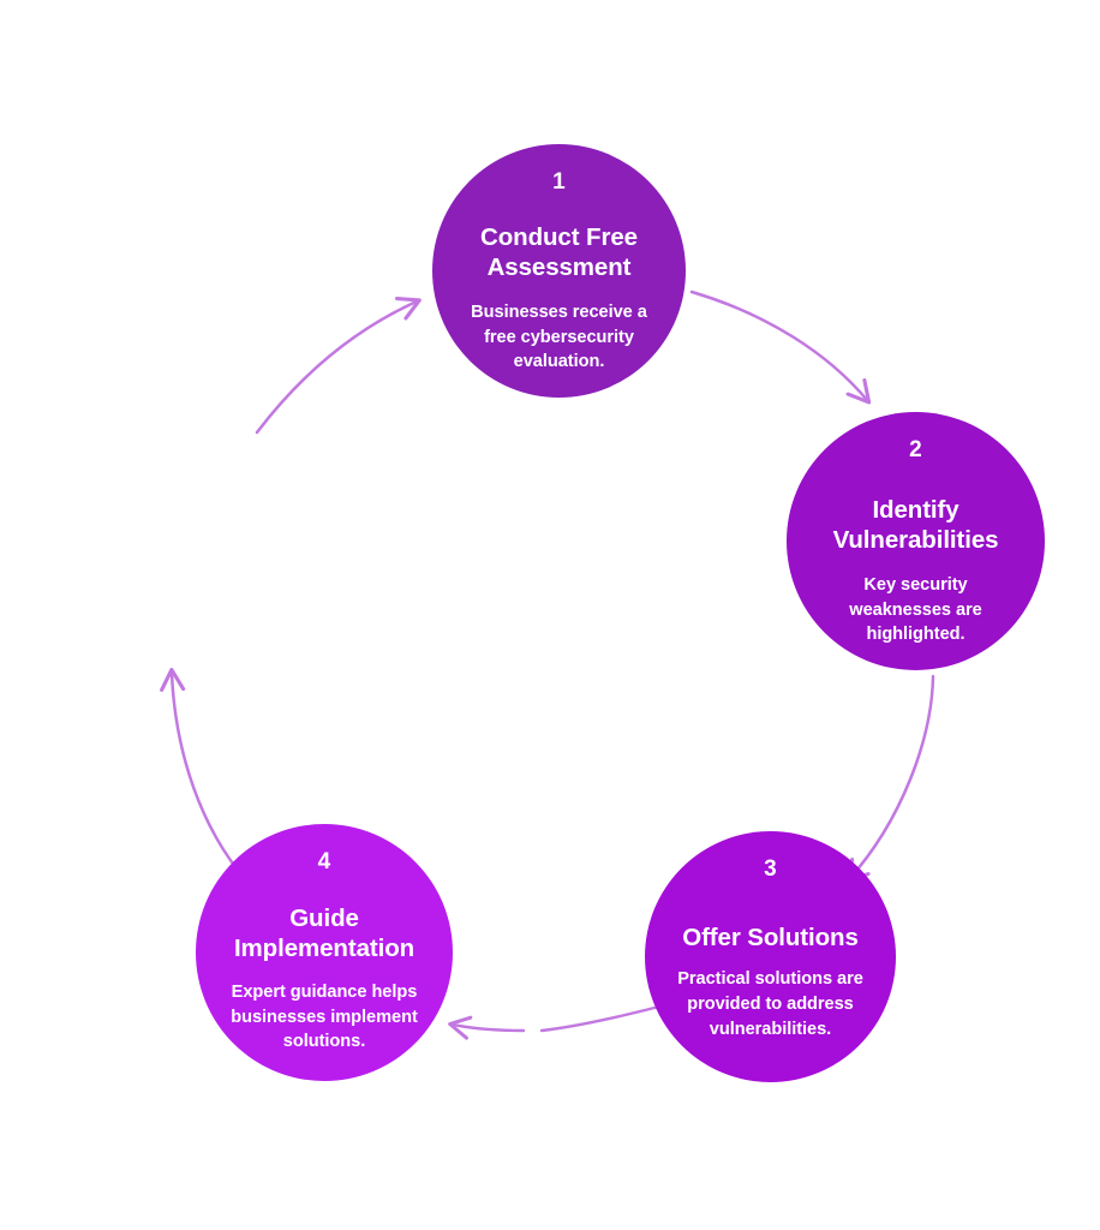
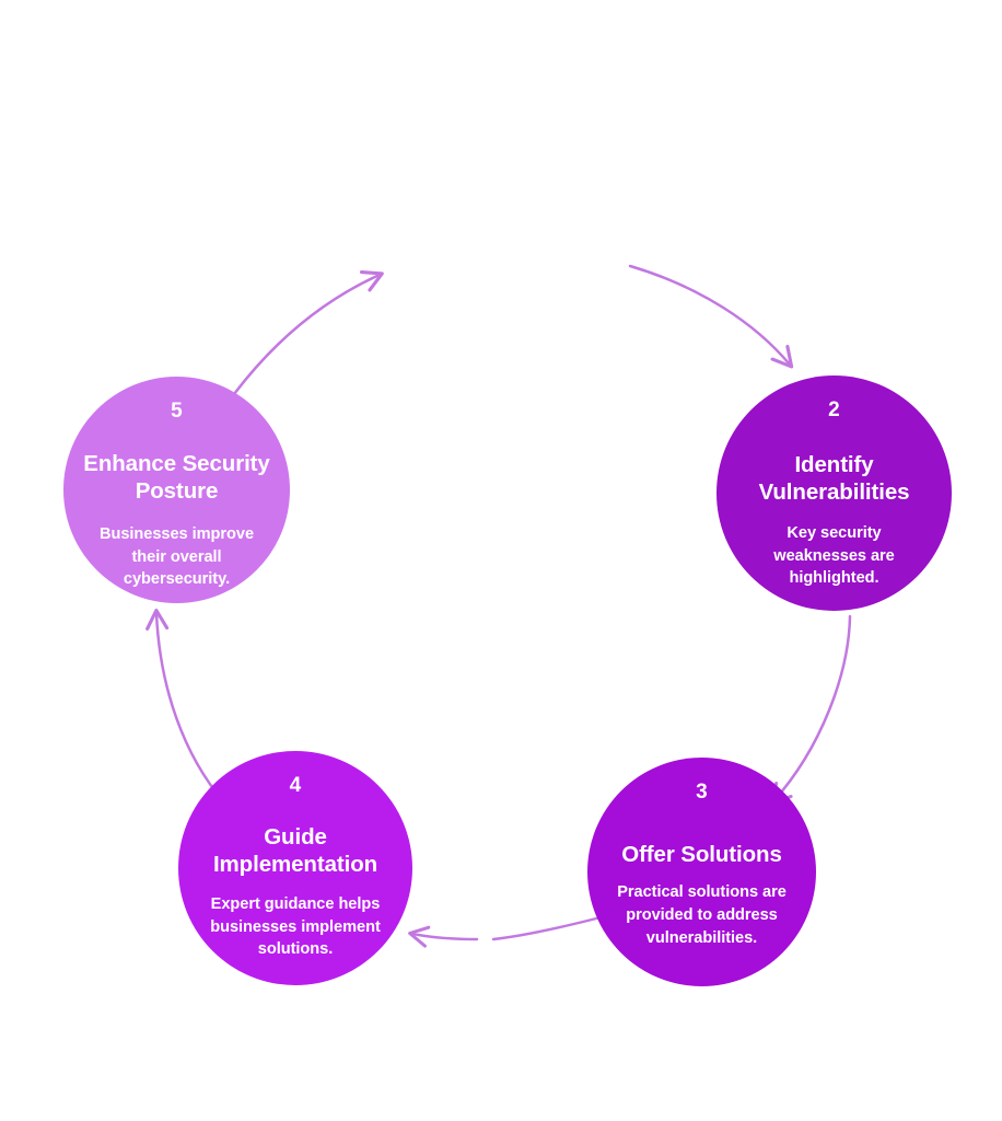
- 1
- Conduct Free Assessment
- Businesses receive a free cybersecurity evaluation.
  2
  Identify Vulnerabilities
  Key security weaknesses are highlighted.
  3
  Offer Solutions
  Practical solutions are provided to address vulnerabilities.
  4
  Guide Implementation
  Expert guidance helps businesses implement solutions.
+ 5
+ Enhance Security Posture
+ Businesses improve their overall cybersecurity.
